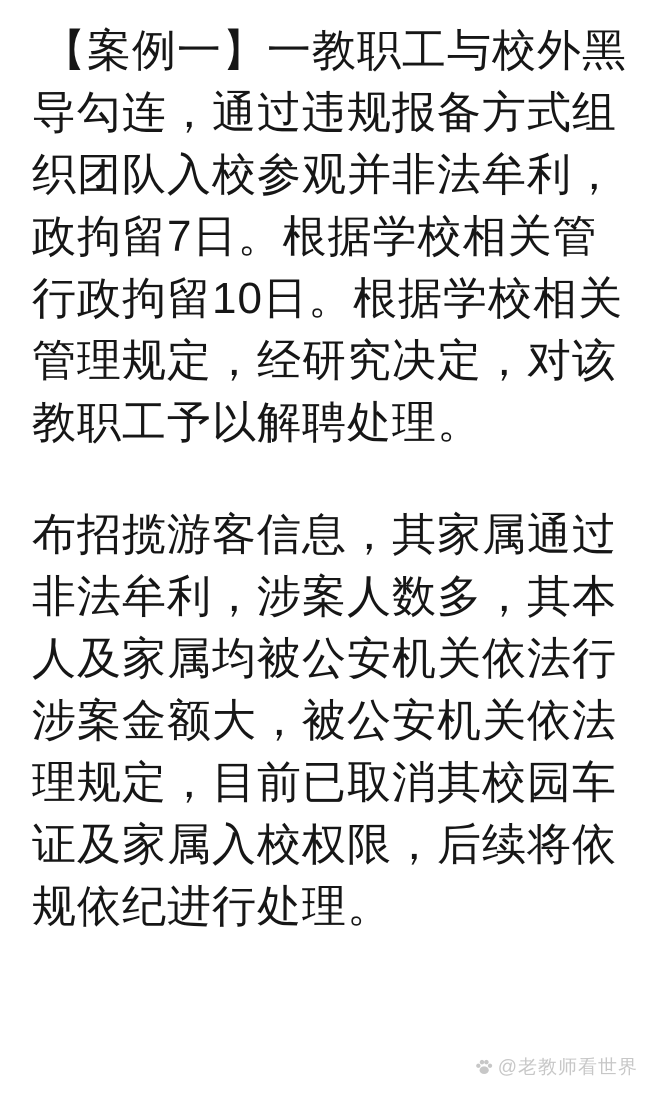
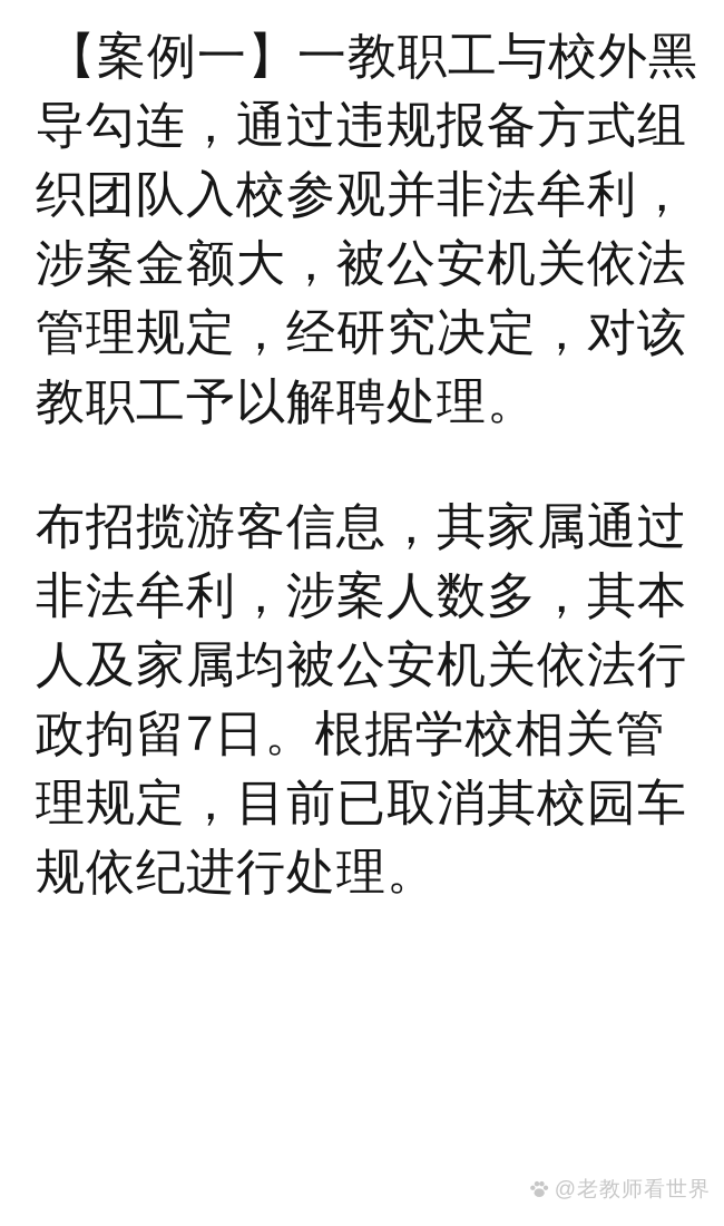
  【案例一】一教职工与校外黑
  导勾连，通过违规报备方式组
  织团队入校参观并非法牟利，
- 政拘留7日。根据学校相关管
+ 涉案金额大，被公安机关依法
- 行政拘留10日。根据学校相关
  管理规定，经研究决定，对该
  教职工予以解聘处理。
  布招揽游客信息，其家属通过
  非法牟利，涉案人数多，其本
  人及家属均被公安机关依法行
- 涉案金额大，被公安机关依法
+ 政拘留7日。根据学校相关管
  理规定，目前已取消其校园车
- 证及家属入校权限，后续将依
  规依纪进行处理。
  @老教师看世界
